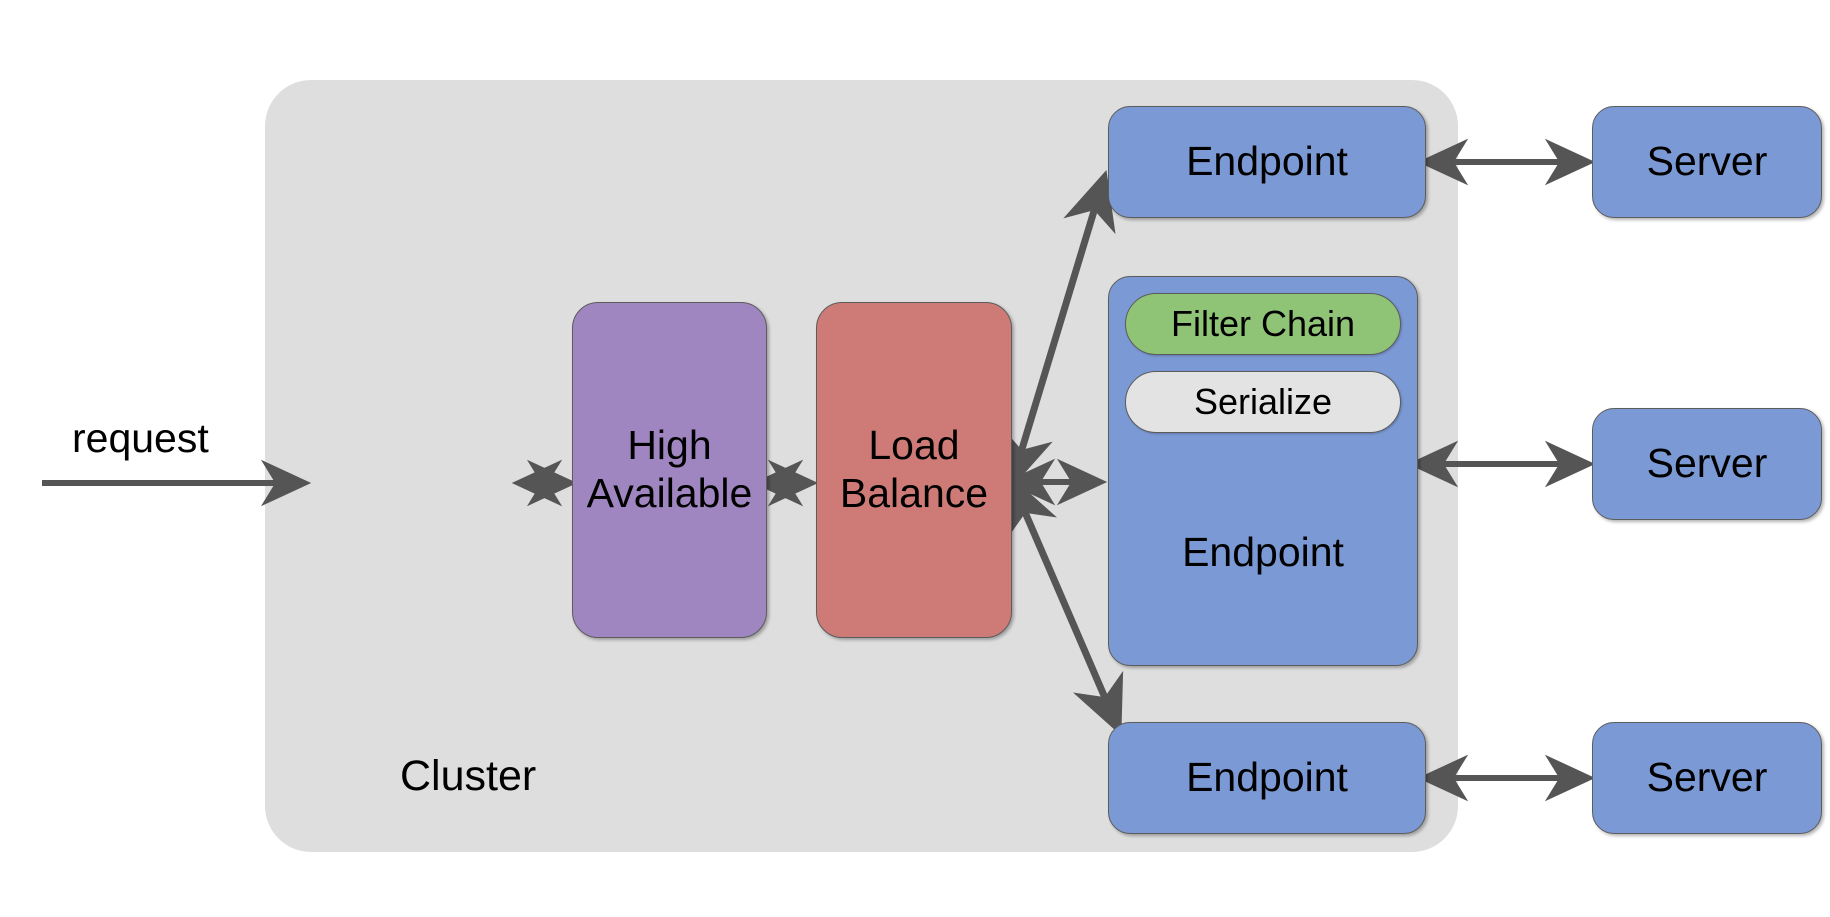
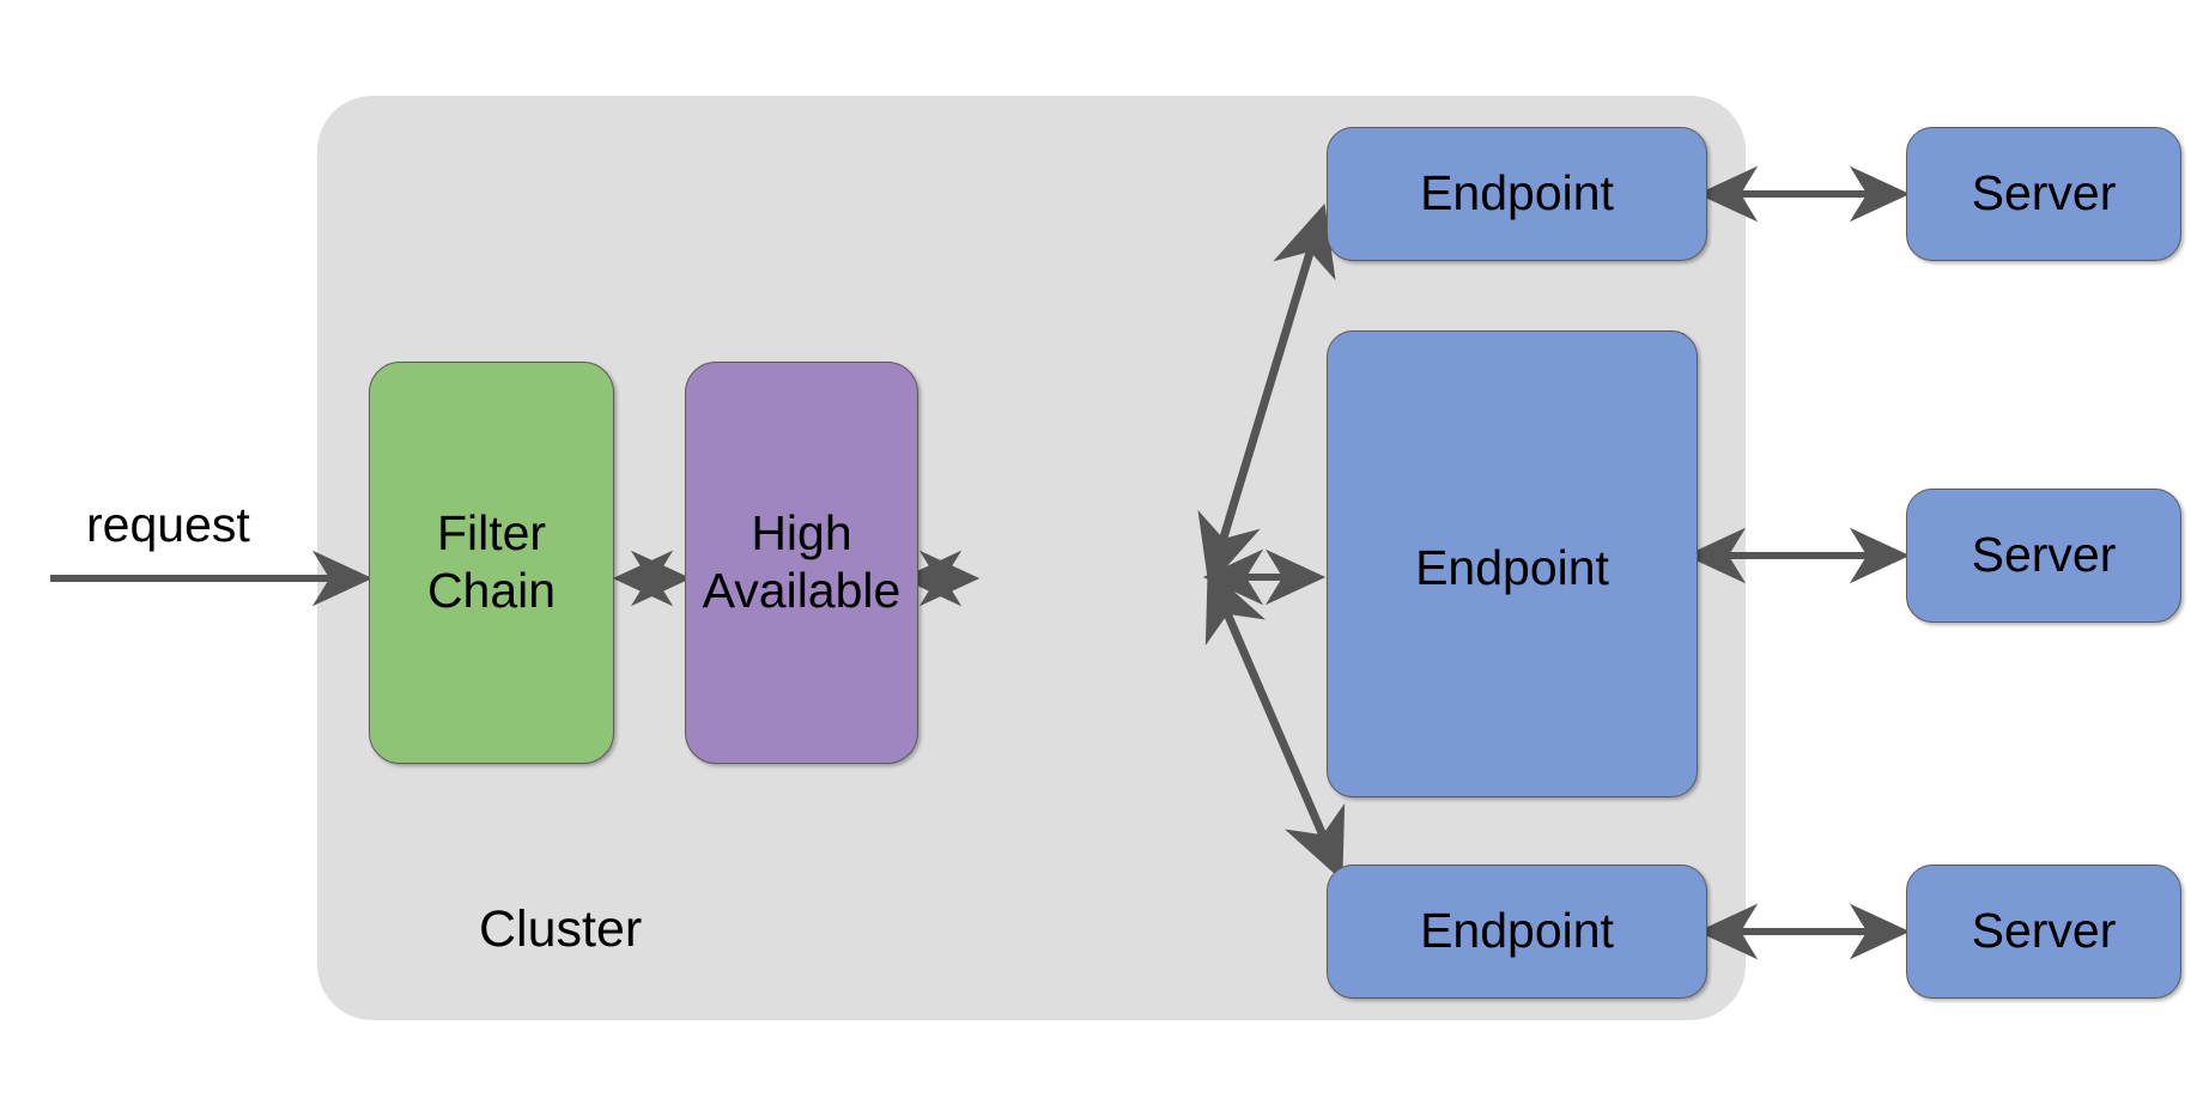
  request
+ Filter
+ Chain
  High
  Available
- Load
- Balance
  Cluster
  Endpoint
- Filter Chain
- Serialize
  Endpoint
  Endpoint
  Server
  Server
  Server
